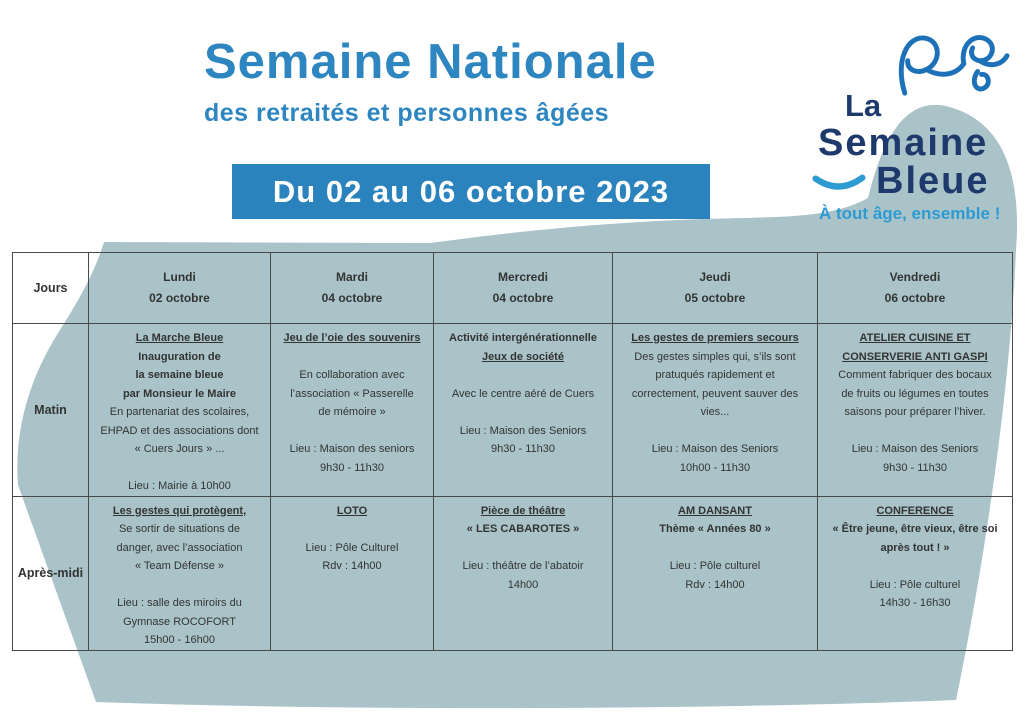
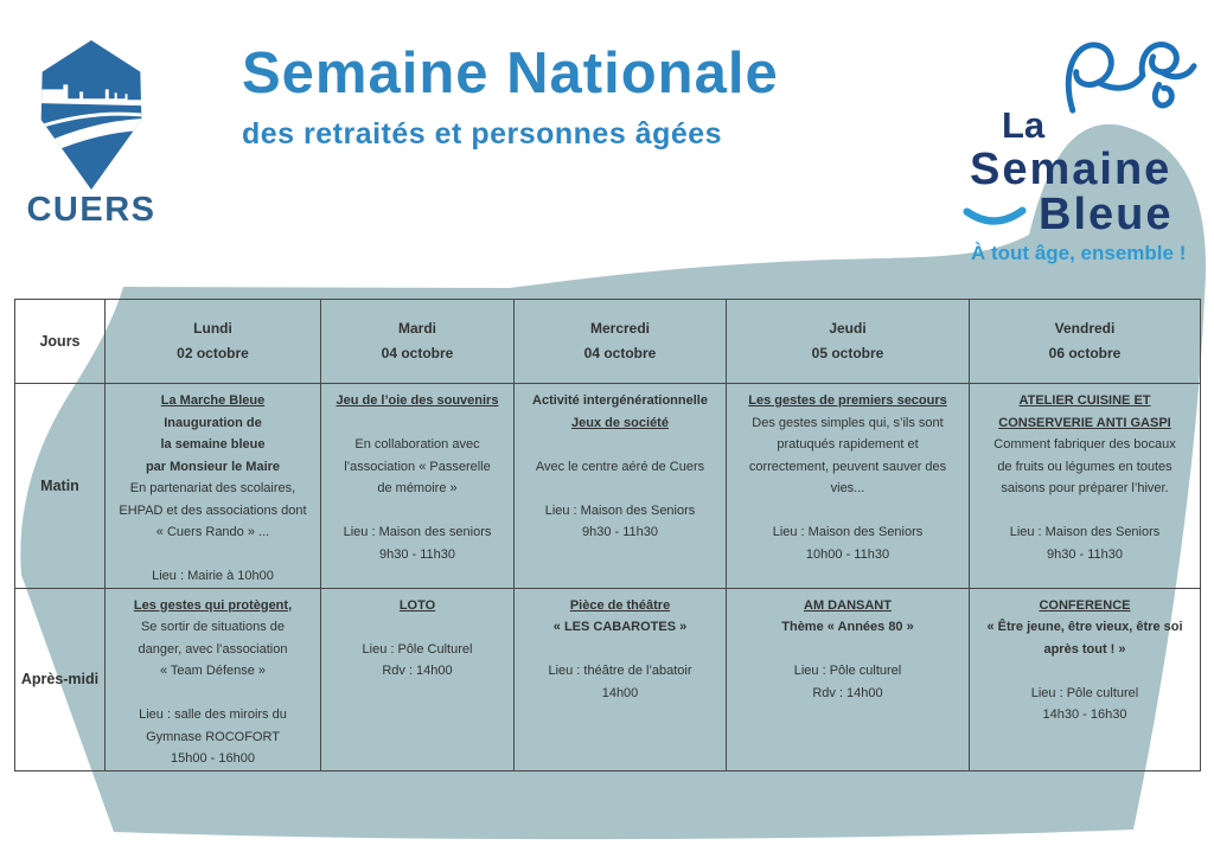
+ CUERS
  Semaine Nationale
  des retraités et personnes âgées
- Du 02 au 06 octobre 2023
  La
  Semaine
  Bleue
  À tout âge, ensemble !
  Jours	Lundi02 octobre	Mardi04 octobre	Mercredi04 octobre	Jeudi05 octobre	Vendredi06 octobre
- Matin	La Marche BleueInauguration dela semaine bleuepar Monsieur le MaireEn partenariat des scolaires,EHPAD et des associations dont« Cuers Jours » ... Lieu : Mairie à 10h00	Jeu de l’oie des souvenirs En collaboration avecl’association « Passerellede mémoire » Lieu : Maison des seniors9h30 - 11h30	Activité intergénérationnelleJeux de société Avec le centre aéré de Cuers Lieu : Maison des Seniors9h30 - 11h30	Les gestes de premiers secoursDes gestes simples qui, s’ils sontpratuqués rapidement etcorrectement, peuvent sauver desvies... Lieu : Maison des Seniors10h00 - 11h30	ATELIER CUISINE ETCONSERVERIE ANTI GASPIComment fabriquer des bocauxde fruits ou légumes en toutessaisons pour préparer l’hiver. Lieu : Maison des Seniors9h30 - 11h30
+ Matin	La Marche BleueInauguration dela semaine bleuepar Monsieur le MaireEn partenariat des scolaires,EHPAD et des associations dont« Cuers Rando » ... Lieu : Mairie à 10h00	Jeu de l’oie des souvenirs En collaboration avecl’association « Passerellede mémoire » Lieu : Maison des seniors9h30 - 11h30	Activité intergénérationnelleJeux de société Avec le centre aéré de Cuers Lieu : Maison des Seniors9h30 - 11h30	Les gestes de premiers secoursDes gestes simples qui, s’ils sontpratuqués rapidement etcorrectement, peuvent sauver desvies... Lieu : Maison des Seniors10h00 - 11h30	ATELIER CUISINE ETCONSERVERIE ANTI GASPIComment fabriquer des bocauxde fruits ou légumes en toutessaisons pour préparer l’hiver. Lieu : Maison des Seniors9h30 - 11h30
  Après-midi	Les gestes qui protègent,Se sortir de situations dedanger, avec l’association« Team Défense » Lieu : salle des miroirs duGymnase ROCOFORT15h00 - 16h00	LOTO Lieu : Pôle CulturelRdv : 14h00	Pièce de théâtre« LES CABAROTES » Lieu : théâtre de l’abatoir14h00	AM DANSANTThème « Années 80 » Lieu : Pôle culturelRdv : 14h00	CONFERENCE« Être jeune, être vieux, être soiaprès tout ! » Lieu : Pôle culturel14h30 - 16h30
